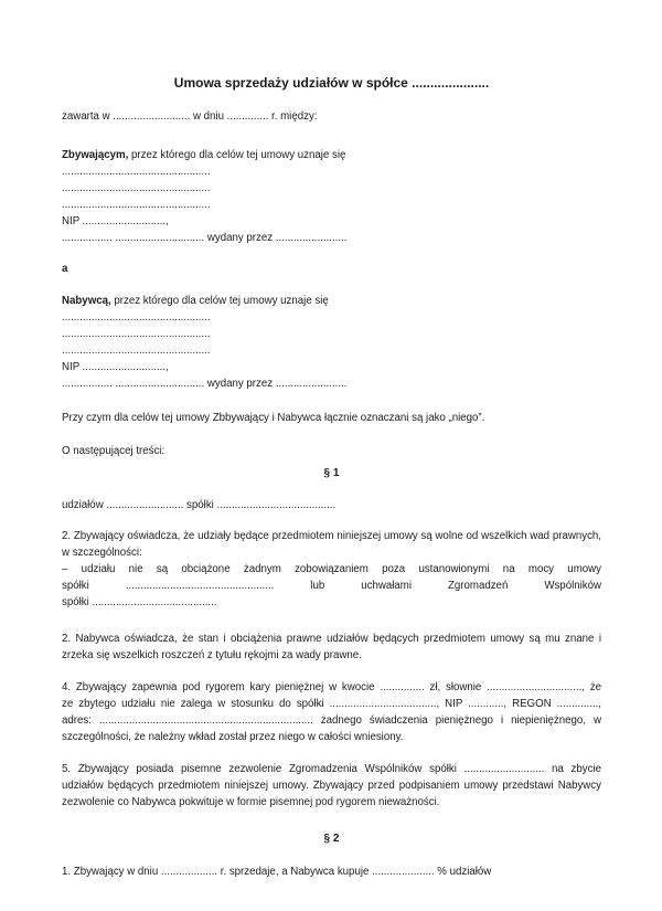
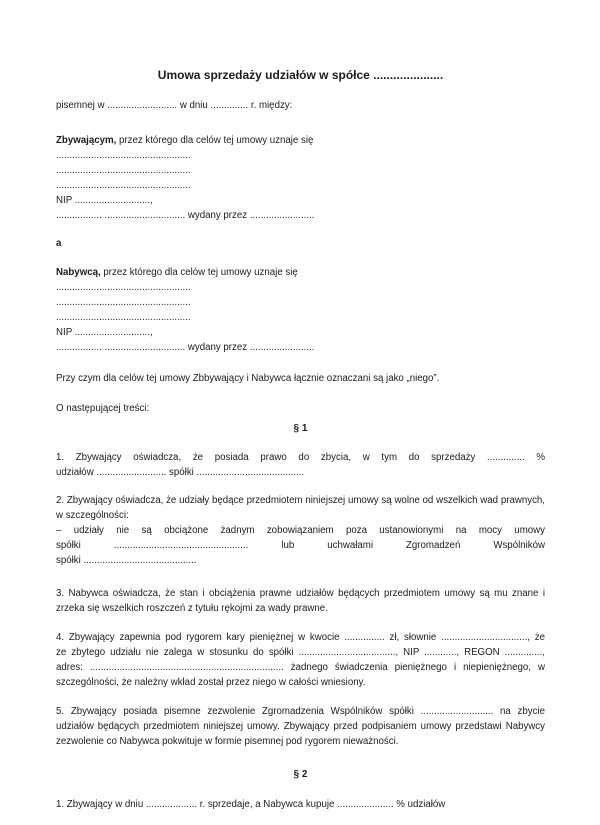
  Umowa sprzedaży udziałów w spółce .....................
- zawarta w .......................... w dniu .............. r. między:
+ pisemnej w .......................... w dniu .............. r. między:
  Zbywającym, przez którego dla celów tej umowy uznaje się
  ..................................................
  ..................................................
  ..................................................
  NIP ............................,
  ................. .............................. wydany przez ........................
  a
  Nabywcą, przez którego dla celów tej umowy uznaje się
  ..................................................
  ..................................................
  ..................................................
  NIP ............................,
  ................. .............................. wydany przez ........................
  Przy czym dla celów tej umowy Zbbywający i Nabywca łącznie oznaczani są jako „niego”.
  O następującej treści:
  § 1
+ 1. Zbywający oświadcza, że posiada prawo do zbycia, w tym do sprzedaży .............. %
  udziałów .......................... spółki ........................................
  2. Zbywający oświadcza, że udziały będące przedmiotem niniejszej umowy są wolne od wszelkich wad prawnych,
  w szczególności:
- – udziału nie są obciążone żadnym zobowiązaniem poza ustanowionymi na mocy umowy
+ – udziały nie są obciążone żadnym zobowiązaniem poza ustanowionymi na mocy umowy
  spółki .................................................. lub uchwałami Zgromadzeń Wspólników
  spółki ..........................................
- 2. Nabywca oświadcza, że stan i obciążenia prawne udziałów będących przedmiotem umowy są mu znane i
+ 3. Nabywca oświadcza, że stan i obciążenia prawne udziałów będących przedmiotem umowy są mu znane i
  zrzeka się wszelkich roszczeń z tytułu rękojmi za wady prawne.
  4. Zbywający zapewnia pod rygorem kary pieniężnej w kwocie ............... zł, słownie ................................, że
  ze zbytego udziału nie zalega w stosunku do spółki ...................................., NIP ............, REGON ..............,
  adres: ........................................................................ żadnego świadczenia pieniężnego i niepieniężnego, w
  szczególności, że należny wkład został przez niego w całości wniesiony.
  5. Zbywający posiada pisemne zezwolenie Zgromadzenia Wspólników spółki ........................... na zbycie
  udziałów będących przedmiotem niniejszej umowy. Zbywający przed podpisaniem umowy przedstawi Nabywcy
  zezwolenie co Nabywca pokwituje w formie pisemnej pod rygorem nieważności.
  § 2
  1. Zbywający w dniu ................... r. sprzedaje, a Nabywca kupuje ..................... % udziałów
